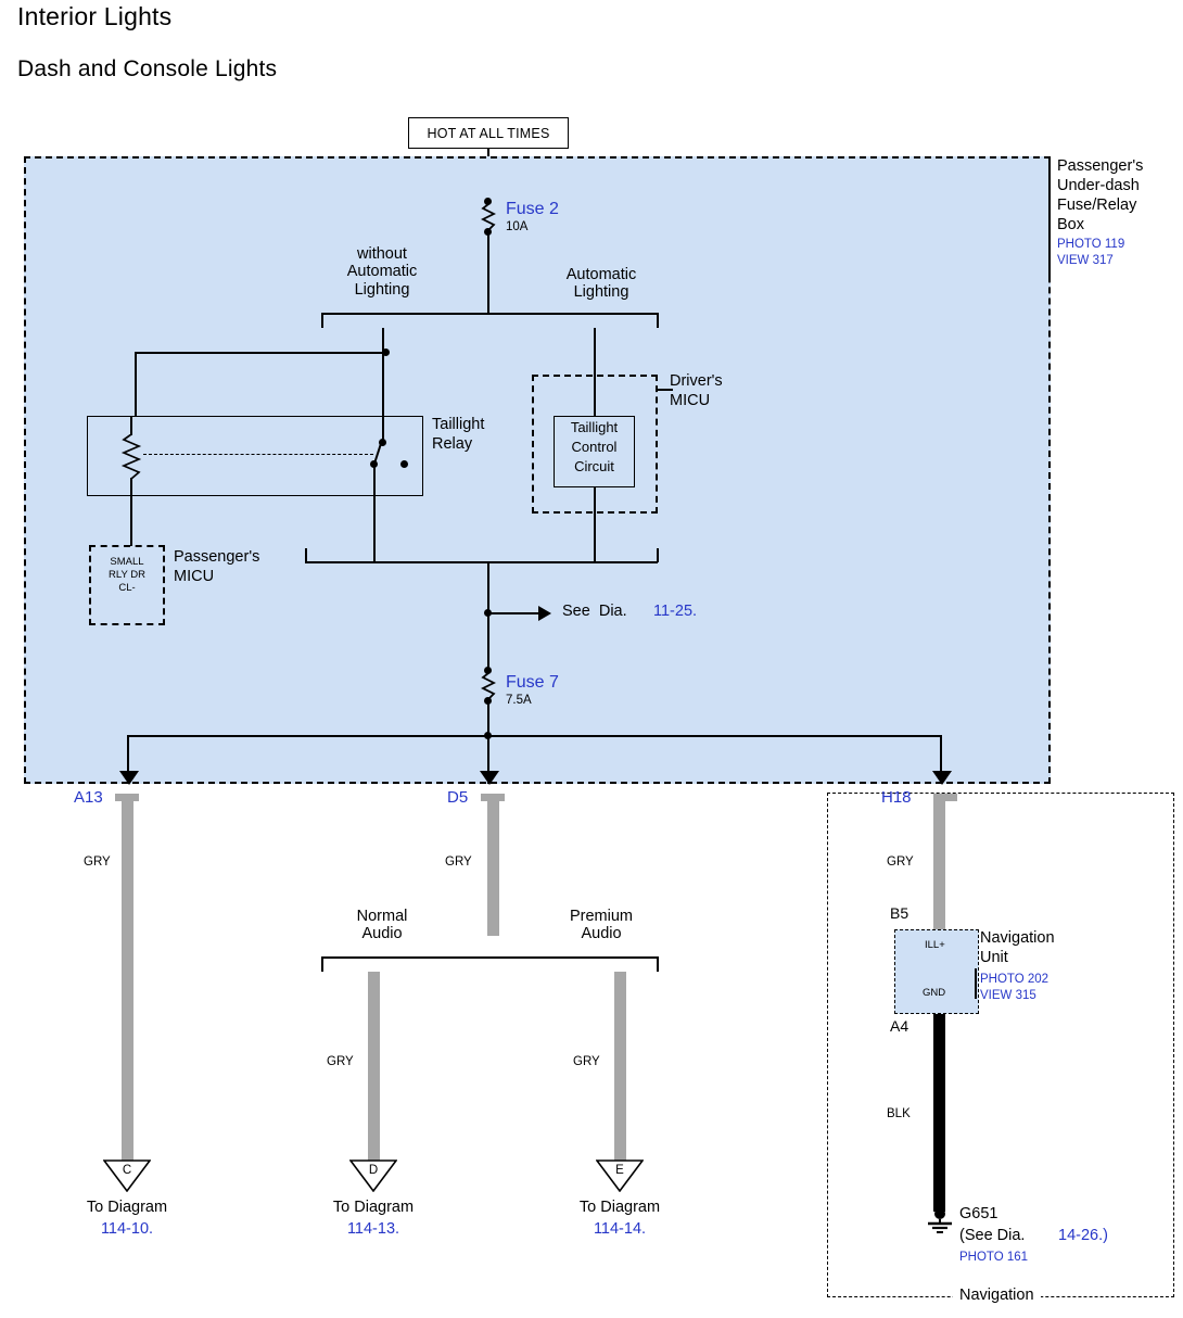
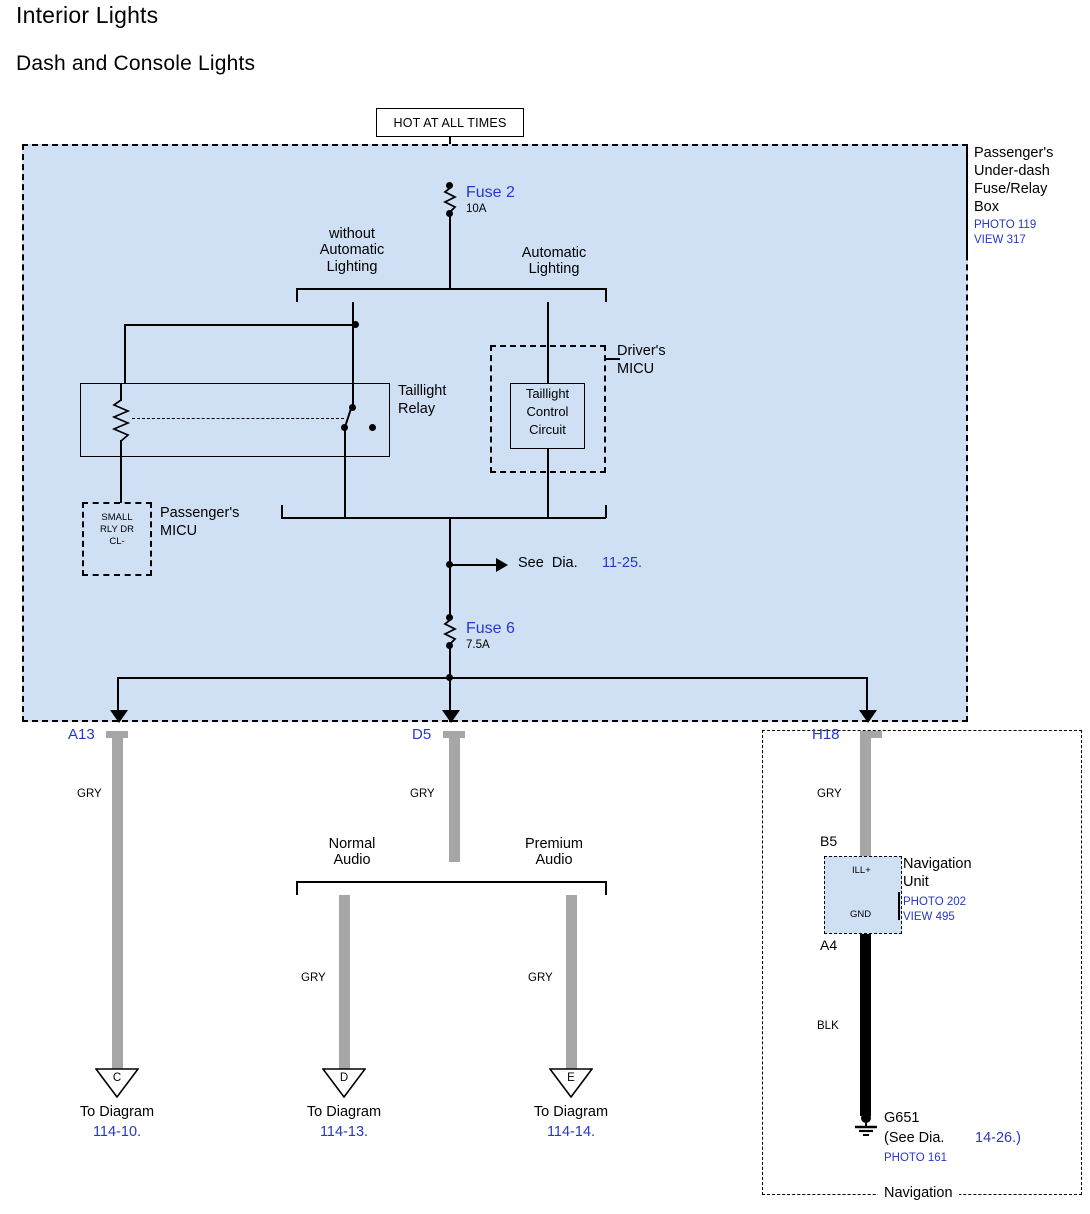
  Interior Lights
  Dash and Console Lights
  HOT AT ALL TIMES
  Passenger's
  Under-dash
  Fuse/Relay
  Box
  PHOTO 119
  VIEW 317
  Fuse 2
  10A
  without
  Automatic
  Lighting
  Automatic
  Lighting
  Taillight
  Relay
  SMALL
  RLY DR
  CL-
  Passenger's
  MICU
  Taillight
  Control
  Circuit
  Driver's
  MICU
  See Dia.
  11-25.
- Fuse 7
+ Fuse 6
  7.5A
  A13
  GRY
  D5
  GRY
  Normal
  Audio
  Premium
  Audio
  GRY
  GRY
  C
  To Diagram
  114-10.
  D
  To Diagram
  114-13.
  E
  To Diagram
  114-14.
  Navigation
  H18
  GRY
  B5
  ILL+
  GND
  Navigation
  Unit
  PHOTO 202
- VIEW 315
+ VIEW 495
  A4
  BLK
  G651
  (See Dia.
  14-26.)
  PHOTO 161
